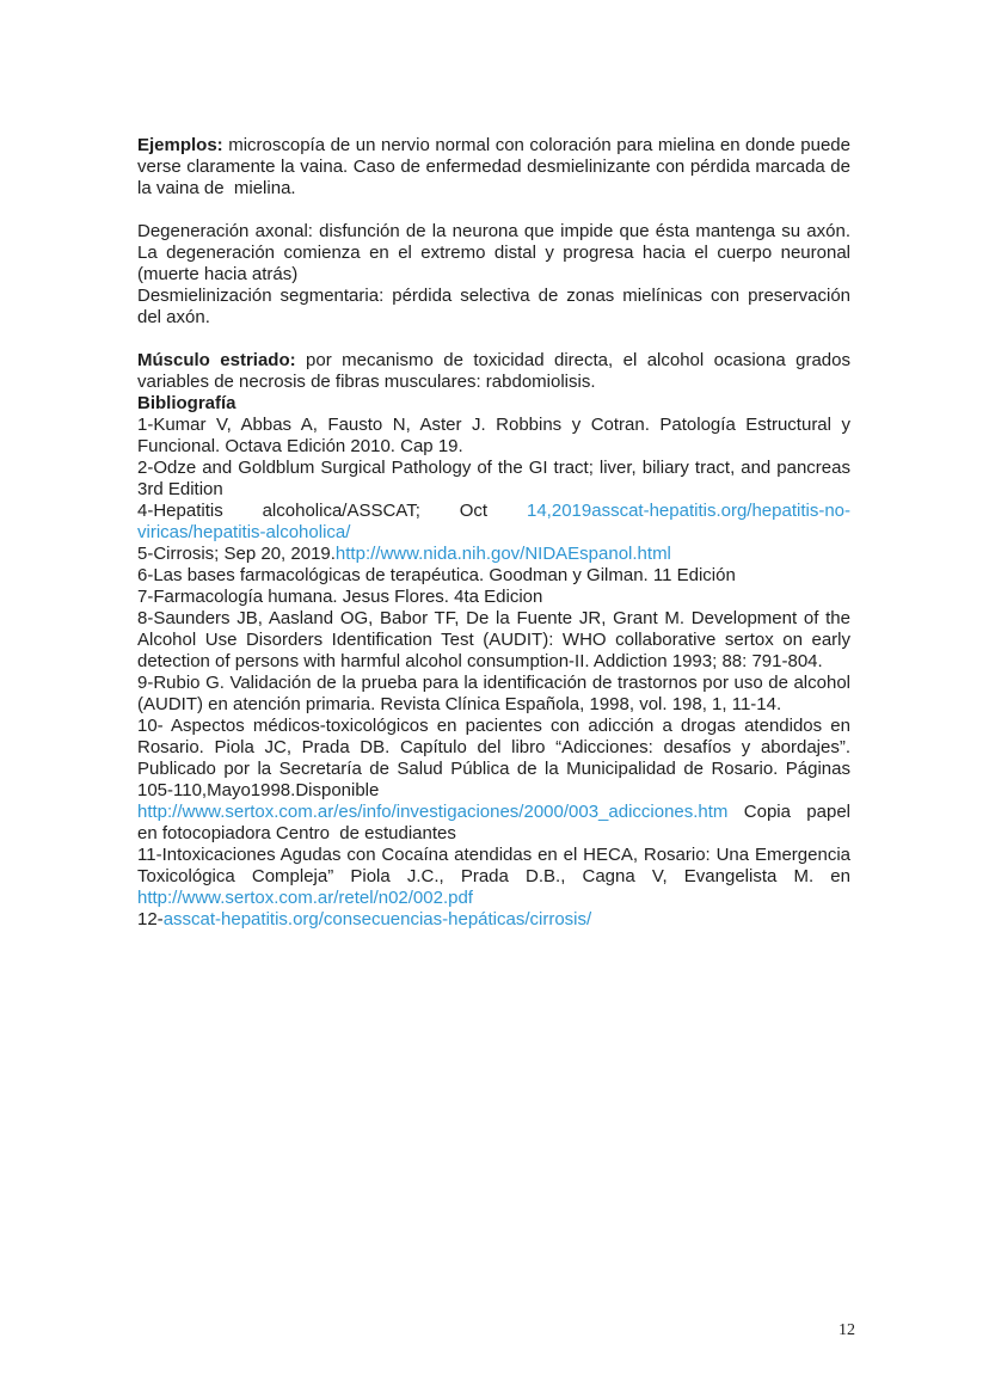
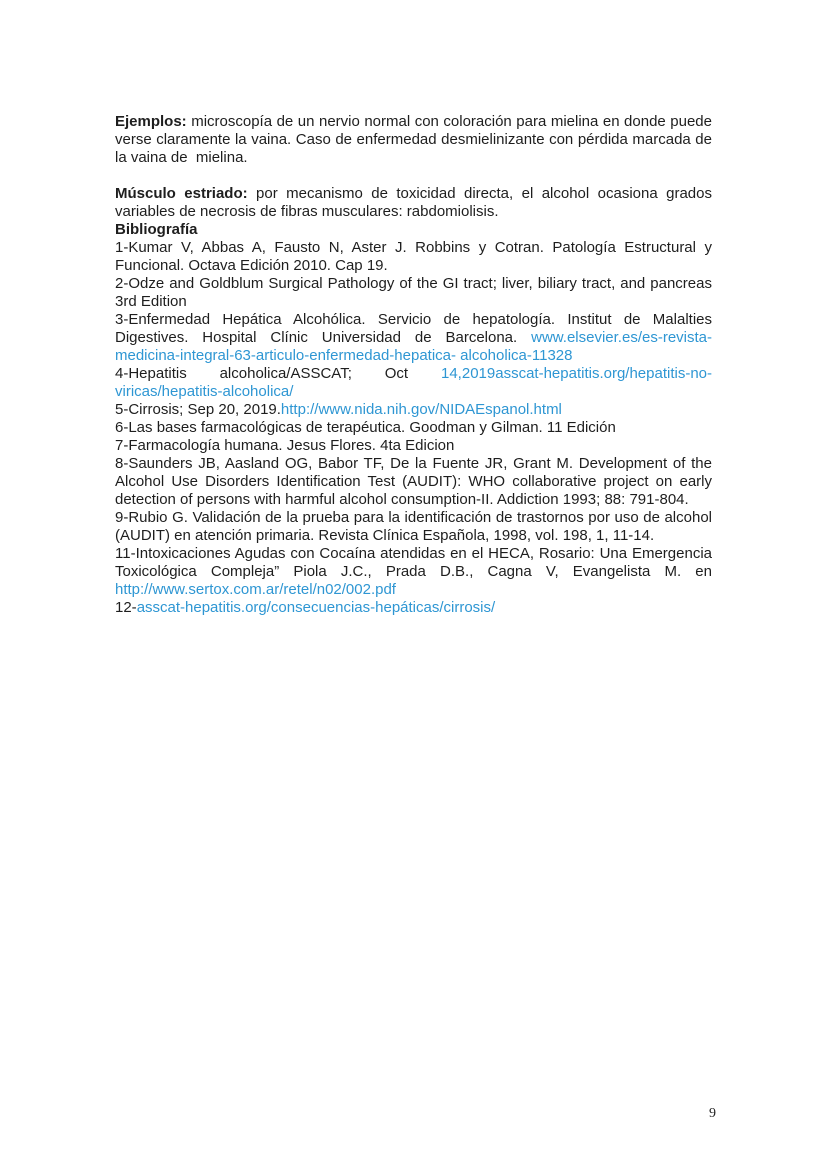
  Ejemplos: microscopía de un nervio normal con coloración para mielina en donde puede verse claramente la vaina. Caso de enfermedad desmielinizante con pérdida marcada de la vaina de mielina.
- Degeneración axonal: disfunción de la neurona que impide que ésta mantenga su axón. La degeneración comienza en el extremo distal y progresa hacia el cuerpo neuronal (muerte hacia atrás)
- Desmielinización segmentaria: pérdida selectiva de zonas mielínicas con preservación del axón.
  Músculo estriado: por mecanismo de toxicidad directa, el alcohol ocasiona grados variables de necrosis de fibras musculares: rabdomiolisis.
  Bibliografía
  1-Kumar V, Abbas A, Fausto N, Aster J. Robbins y Cotran. Patología Estructural y Funcional. Octava Edición 2010. Cap 19.
  2-Odze and Goldblum Surgical Pathology of the GI tract; liver, biliary tract, and pancreas 3rd Edition
+ 3-Enfermedad Hepática Alcohólica. Servicio de hepatología. Institut de Malalties Digestives. Hospital Clínic Universidad de Barcelona. www.elsevier.es/es-revista-medicina-integral-63-articulo-enfermedad-hepatica- alcoholica-11328
  4-Hepatitis alcoholica/ASSCAT; Oct 14,2019asscat-hepatitis.org/hepatitis-no-viricas/hepatitis-alcoholica/
  5-Cirrosis; Sep 20, 2019.http://www.nida.nih.gov/NIDAEspanol.html
  6-Las bases farmacológicas de terapéutica. Goodman y Gilman. 11 Edición
  7-Farmacología humana. Jesus Flores. 4ta Edicion
- 8-Saunders JB, Aasland OG, Babor TF, De la Fuente JR, Grant M. Development of the Alcohol Use Disorders Identification Test (AUDIT): WHO collaborative sertox on early detection of persons with harmful alcohol consumption-II. Addiction 1993; 88: 791-804.
+ 8-Saunders JB, Aasland OG, Babor TF, De la Fuente JR, Grant M. Development of the Alcohol Use Disorders Identification Test (AUDIT): WHO collaborative project on early detection of persons with harmful alcohol consumption-II. Addiction 1993; 88: 791-804.
  9-Rubio G. Validación de la prueba para la identificación de trastornos por uso de alcohol (AUDIT) en atención primaria. Revista Clínica Española, 1998, vol. 198, 1, 11-14.
- 10- Aspectos médicos-toxicológicos en pacientes con adicción a drogas atendidos en Rosario. Piola JC, Prada DB. Capítulo del libro “Adicciones: desafíos y abordajes”. Publicado por la Secretaría de Salud Pública de la Municipalidad de Rosario. Páginas 105-110,Mayo1998.Disponible http://www.sertox.com.ar/es/info/investigaciones/2000/003_adicciones.htm Copia papel en fotocopiadora Centro de estudiantes
  11-Intoxicaciones Agudas con Cocaína atendidas en el HECA, Rosario: Una Emergencia Toxicológica Compleja” Piola J.C., Prada D.B., Cagna V, Evangelista M. en http://www.sertox.com.ar/retel/n02/002.pdf
  12-asscat-hepatitis.org/consecuencias-hepáticas/cirrosis/
- 12
+ 9
